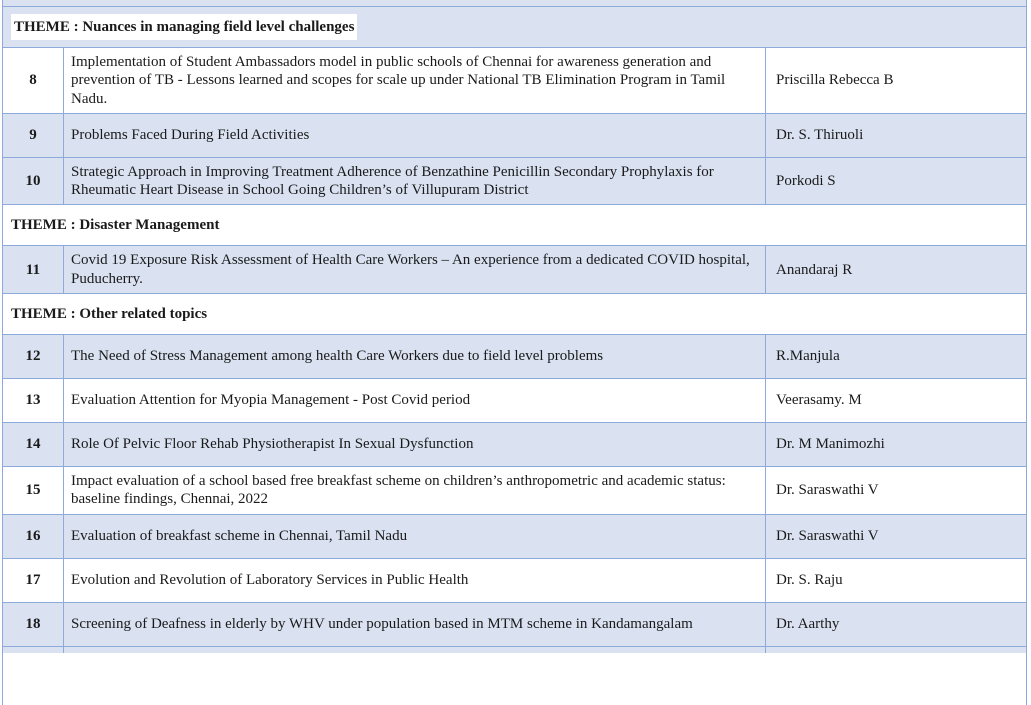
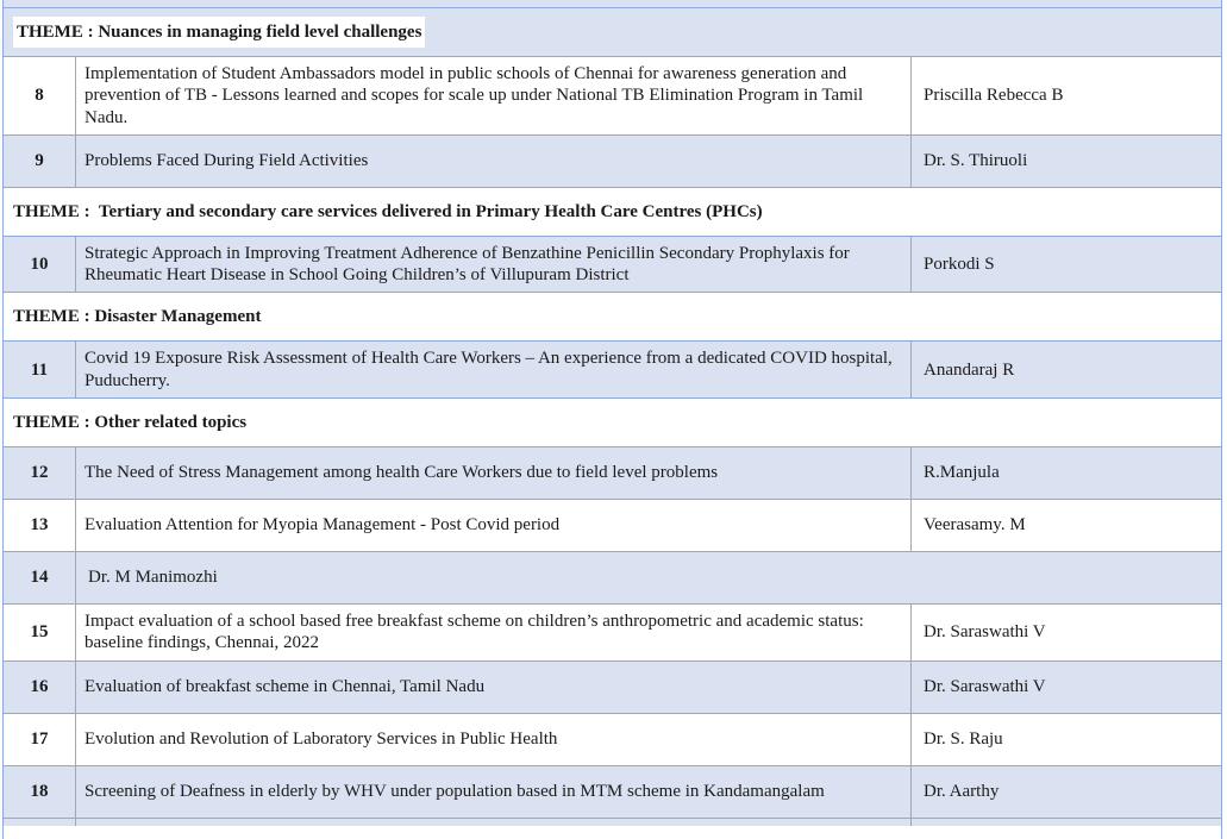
  THEME : Nuances in managing field level challenges
  8
  Implementation of Student Ambassadors model in public schools of Chennai for awareness generation and prevention of TB - Lessons learned and scopes for scale up under National TB Elimination Program in Tamil Nadu.
  Priscilla Rebecca B
  9
  Problems Faced During Field Activities
  Dr. S. Thiruoli
+ THEME : Tertiary and secondary care services delivered in Primary Health Care Centres (PHCs)
  10
  Strategic Approach in Improving Treatment Adherence of Benzathine Penicillin Secondary Prophylaxis for Rheumatic Heart Disease in School Going Children’s of Villupuram District
  Porkodi S
  THEME : Disaster Management
  11
  Covid 19 Exposure Risk Assessment of Health Care Workers – An experience from a dedicated COVID hospital, Puducherry.
  Anandaraj R
  THEME : Other related topics
  12
  The Need of Stress Management among health Care Workers due to field level problems
  R.Manjula
  13
  Evaluation Attention for Myopia Management - Post Covid period
  Veerasamy. M
  14
- Role Of Pelvic Floor Rehab Physiotherapist In Sexual Dysfunction
  Dr. M Manimozhi
  15
  Impact evaluation of a school based free breakfast scheme on children’s anthropometric and academic status: baseline findings, Chennai, 2022
  Dr. Saraswathi V
  16
  Evaluation of breakfast scheme in Chennai, Tamil Nadu
  Dr. Saraswathi V
  17
  Evolution and Revolution of Laboratory Services in Public Health
  Dr. S. Raju
  18
  Screening of Deafness in elderly by WHV under population based in MTM scheme in Kandamangalam
  Dr. Aarthy
